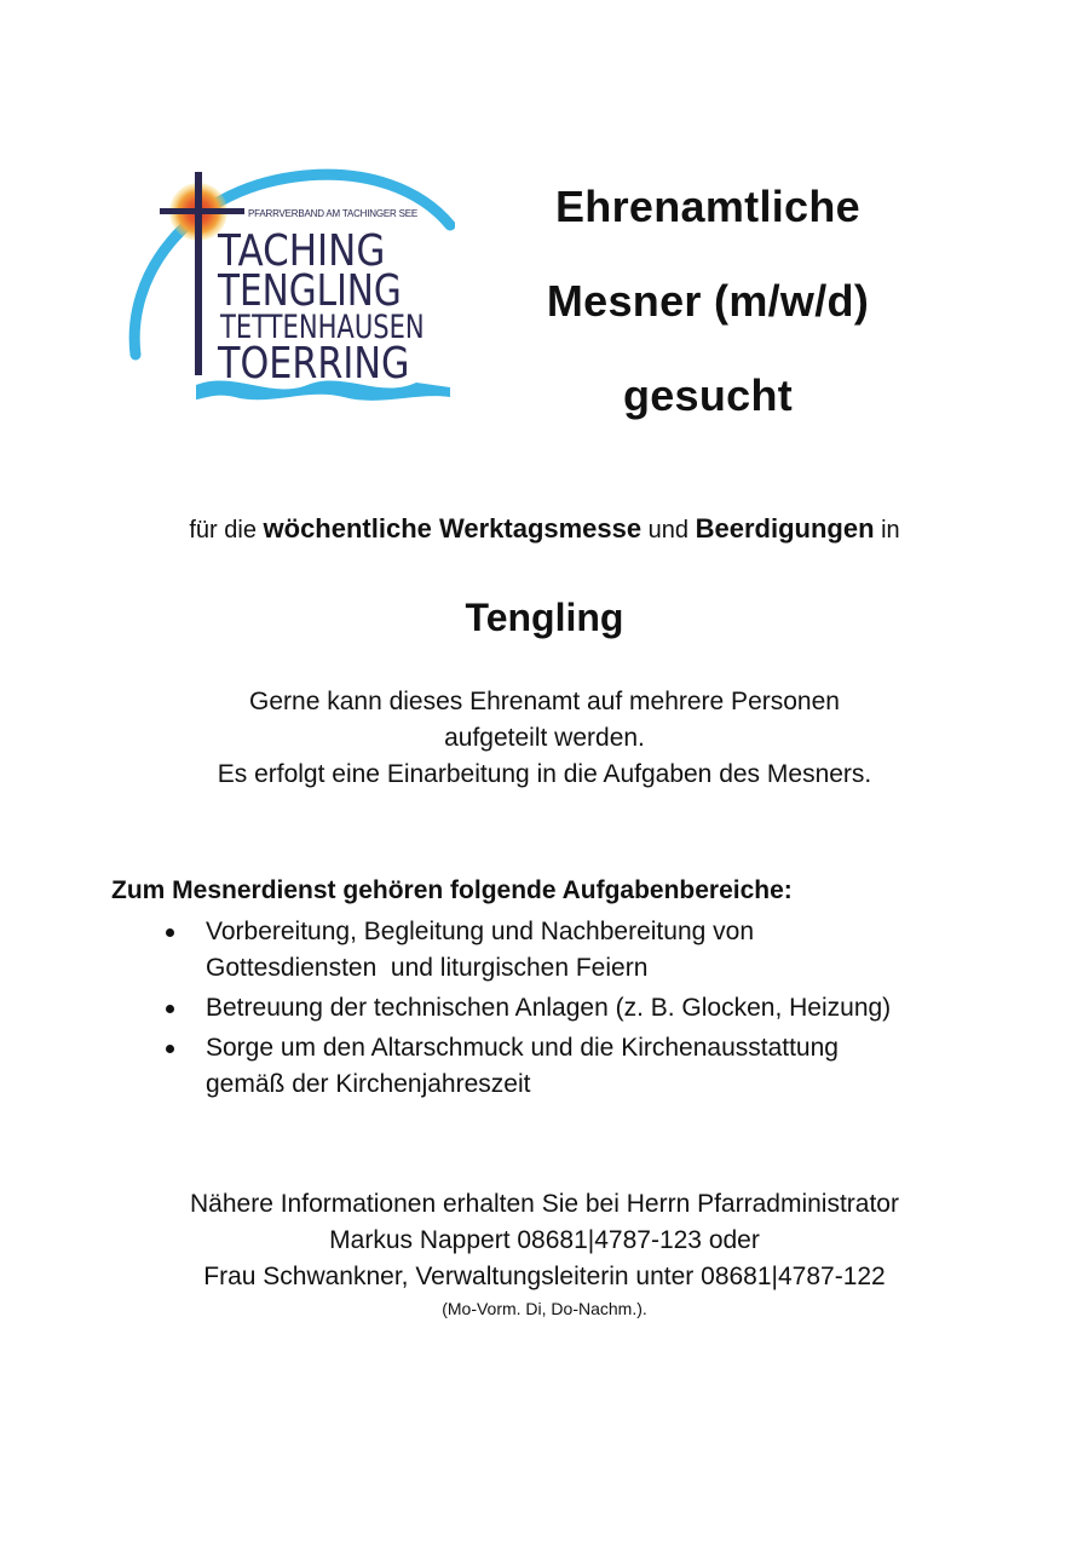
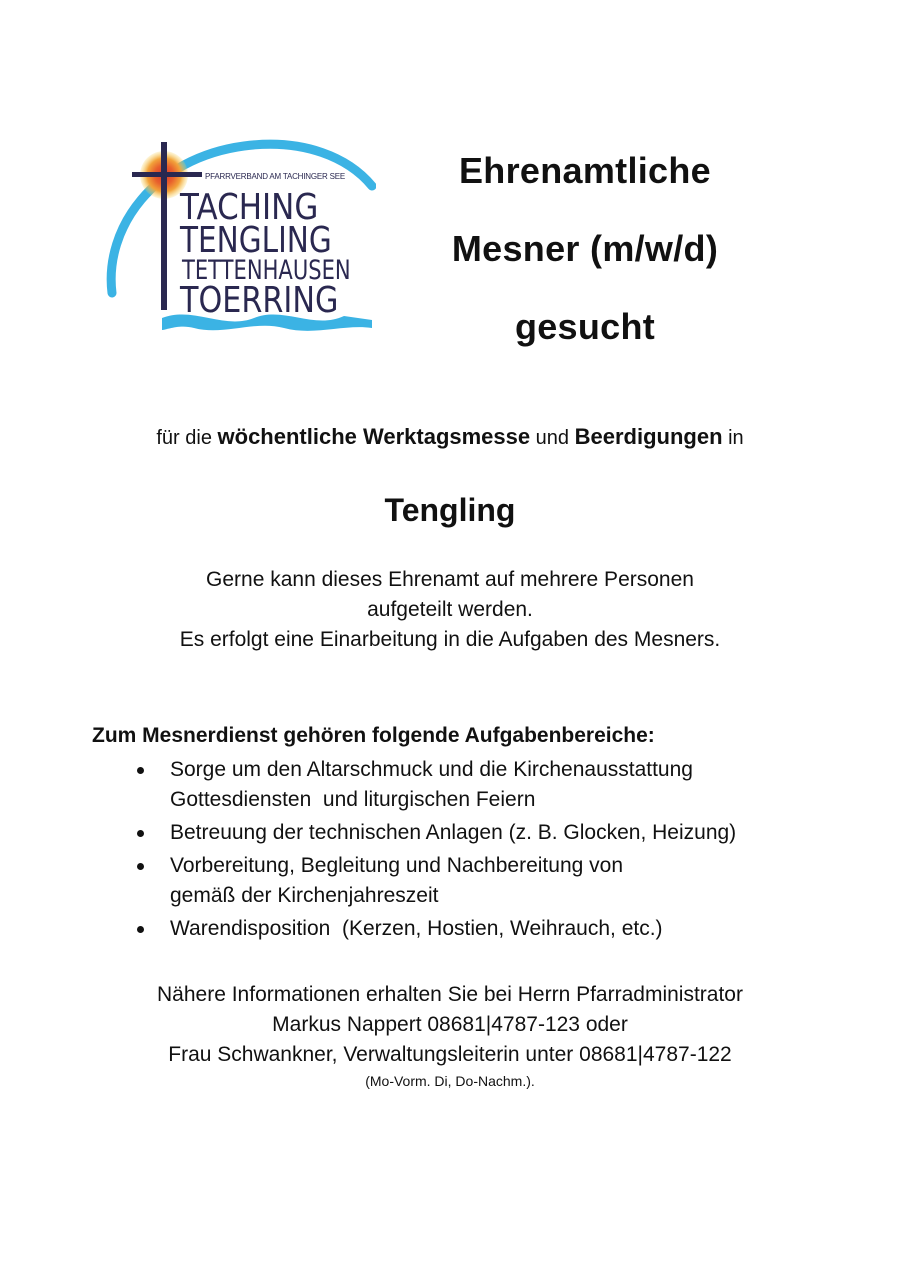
  PFARRVERBAND AM TACHINGER SEE
  TACHING
  TENGLING
  TETTENHAUSEN
  TOERRING
  Ehrenamtliche
  Mesner (m/w/d)
  gesucht
  für die wöchentliche Werktagsmesse und Beerdigungen in
  Tengling
  Gerne kann dieses Ehrenamt auf mehrere Personen
  aufgeteilt werden.
  Es erfolgt eine Einarbeitung in die Aufgaben des Mesners.
  Zum Mesnerdienst gehören folgende Aufgabenbereiche:
- Vorbereitung, Begleitung und Nachbereitung von
+ Sorge um den Altarschmuck und die Kirchenausstattung
  Gottesdiensten und liturgischen Feiern
  Betreuung der technischen Anlagen (z. B. Glocken, Heizung)
- Sorge um den Altarschmuck und die Kirchenausstattung
+ Vorbereitung, Begleitung und Nachbereitung von
  gemäß der Kirchenjahreszeit
+ Warendisposition (Kerzen, Hostien, Weihrauch, etc.)
  Nähere Informationen erhalten Sie bei Herrn Pfarradministrator
  Markus Nappert 08681|4787-123 oder
  Frau Schwankner, Verwaltungsleiterin unter 08681|4787-122
  (Mo-Vorm. Di, Do-Nachm.).
